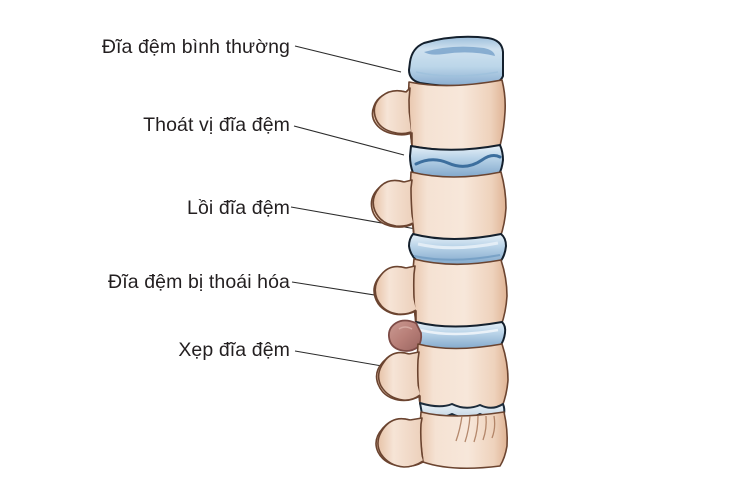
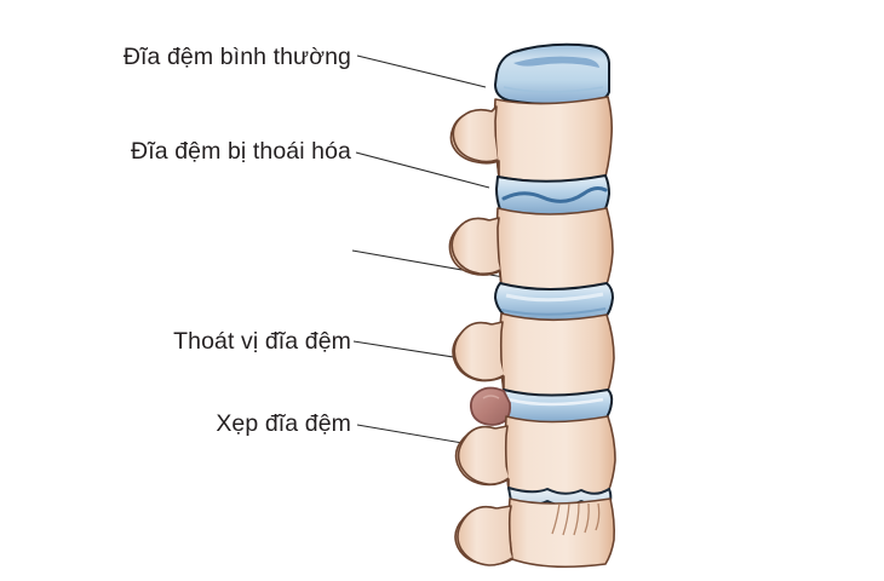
  Đĩa đệm bình thường
- Thoát vị đĩa đệm
+ Đĩa đệm bị thoái hóa
- Lồi đĩa đệm
- Đĩa đệm bị thoái hóa
+ Thoát vị đĩa đệm
  Xẹp đĩa đệm
